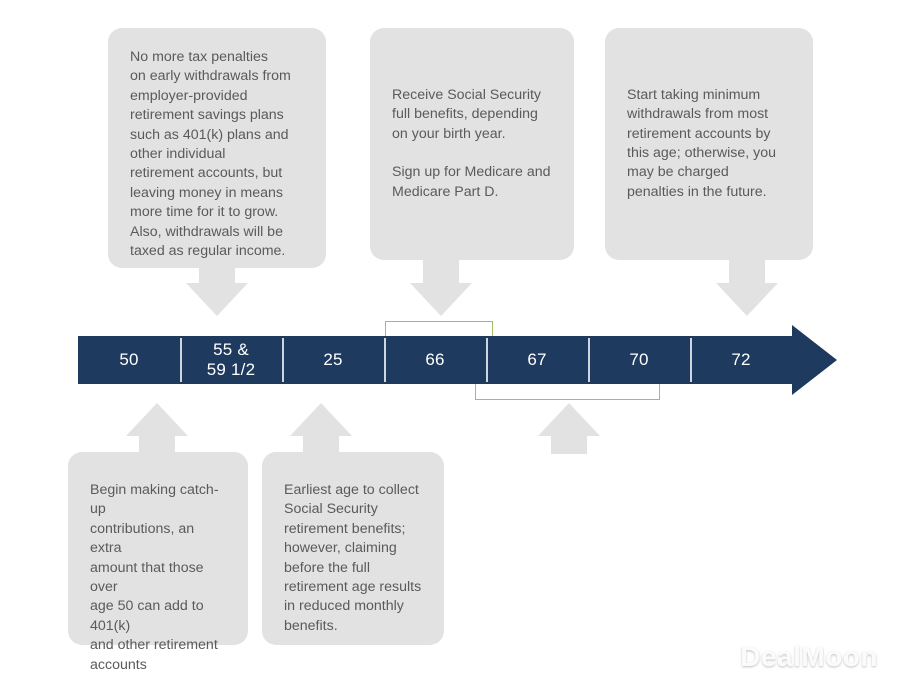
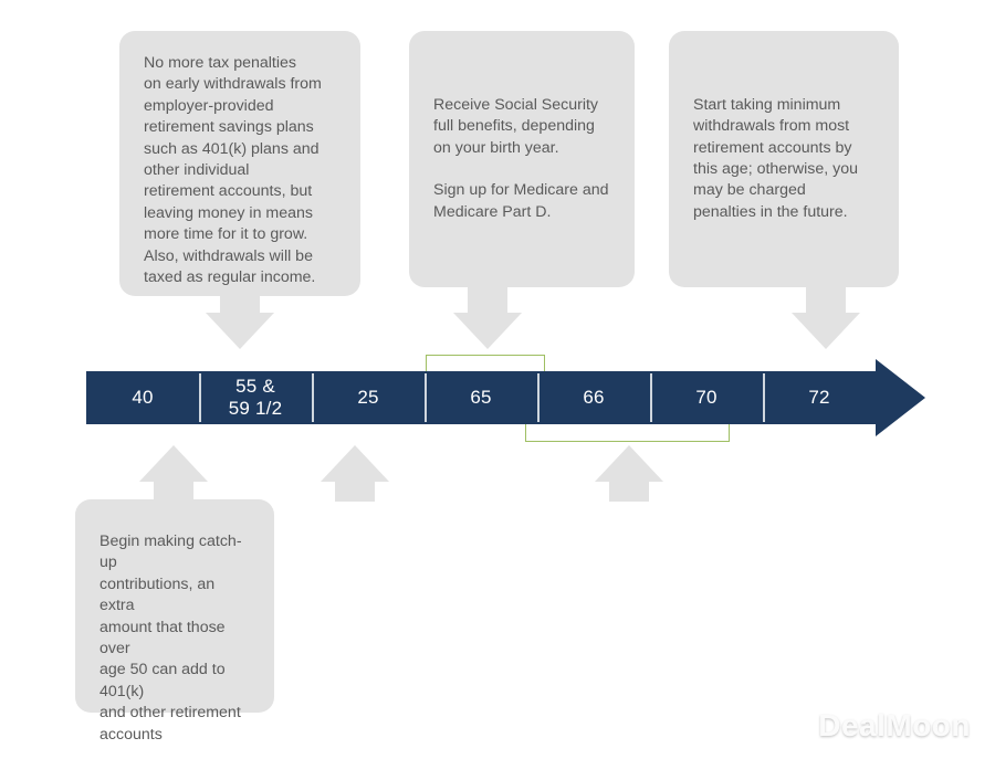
  No more tax penalties
  on early withdrawals from
  employer-provided
  retirement savings plans
  such as 401(k) plans and
  other individual
  retirement accounts, but
  leaving money in means
  more time for it to grow.
  Also, withdrawals will be
  taxed as regular income.
  Receive Social Security
  full benefits, depending
  on your birth year.
  Sign up for Medicare and
  Medicare Part D.
  Start taking minimum
  withdrawals from most
  retirement accounts by
  this age; otherwise, you
  may be charged
  penalties in the future.
- 50
+ 40
  55 &
  59 1/2
  25
+ 65
  66
- 67
  70
  72
  Begin making catch-up
  contributions, an extra
  amount that those over
  age 50 can add to 401(k)
  and other retirement
  accounts
- Earliest age to collect
- Social Security
- retirement benefits;
- however, claiming
- before the full
- retirement age results
- in reduced monthly
- benefits.
  DealMoon
